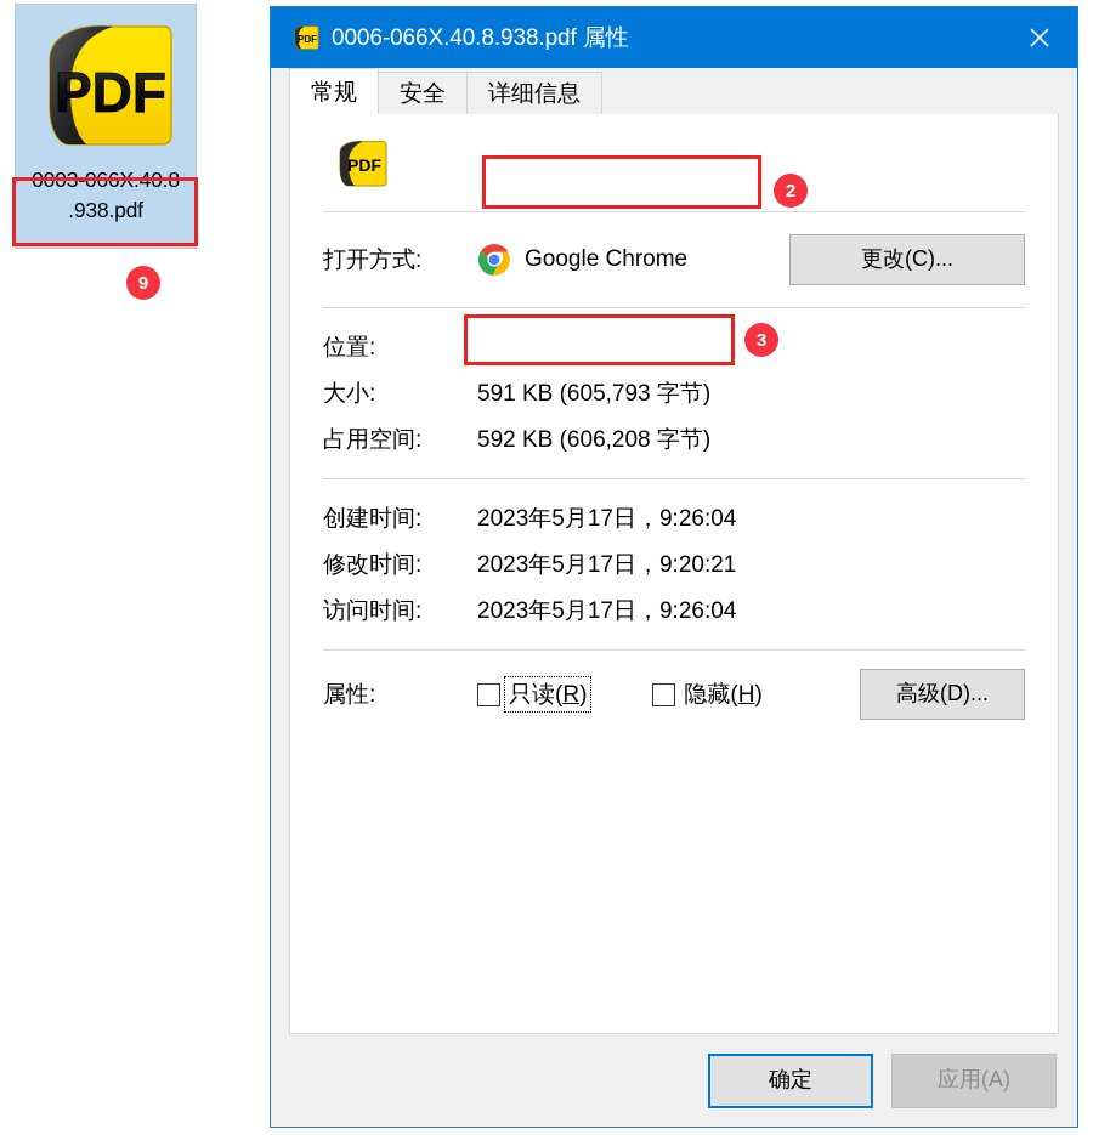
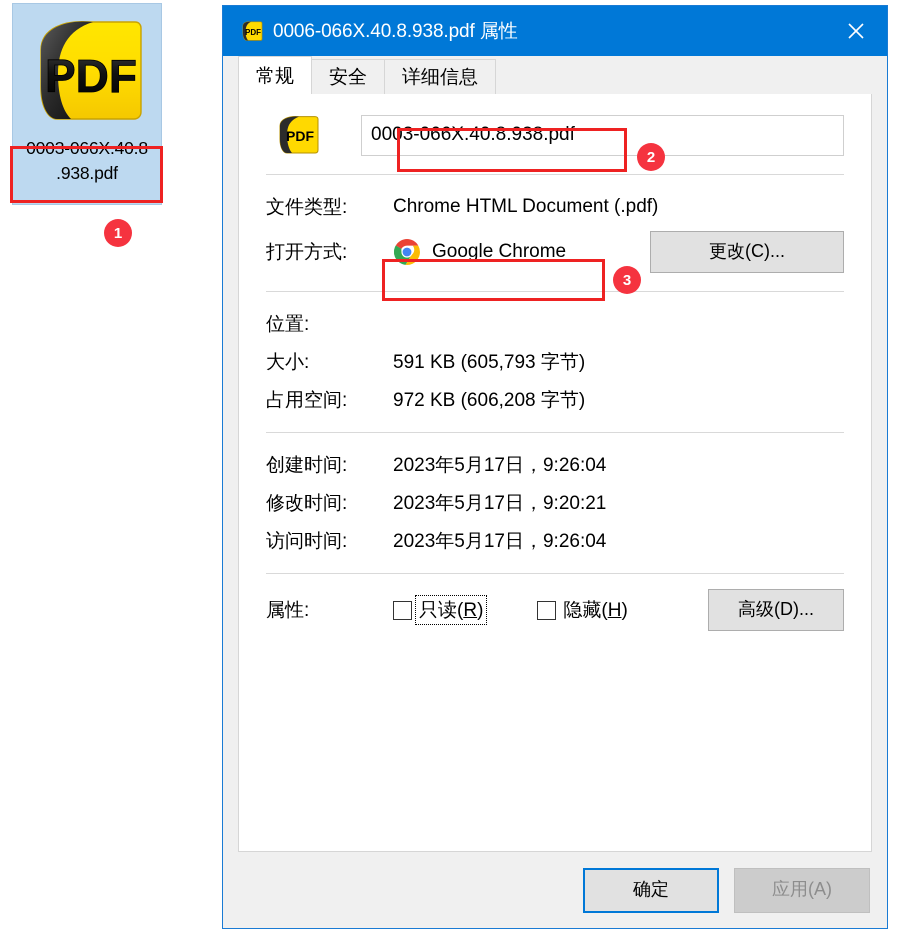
  PDF
  0003-066X.40.8
  .938.pdf
- 9
+ 1
  PDF
  0006-066X.40.8.938.pdf 属性
  常规
  安全
  详细信息
  PDF
+ 0003-066X.40.8.938.pdf
+ 文件类型:
+ Chrome HTML Document (.pdf)
  打开方式:
  Google Chrome
  更改(C)...
  位置:
  大小:
  591 KB (605,793 字节)
  占用空间:
- 592 KB (606,208 字节)
+ 972 KB (606,208 字节)
  创建时间:
  2023年5月17日，9:26:04
  修改时间:
  2023年5月17日，9:20:21
  访问时间:
  2023年5月17日，9:26:04
  属性:
  只读(R)
  隐藏(H)
  高级(D)...
  确定
  应用(A)
  2
  3
